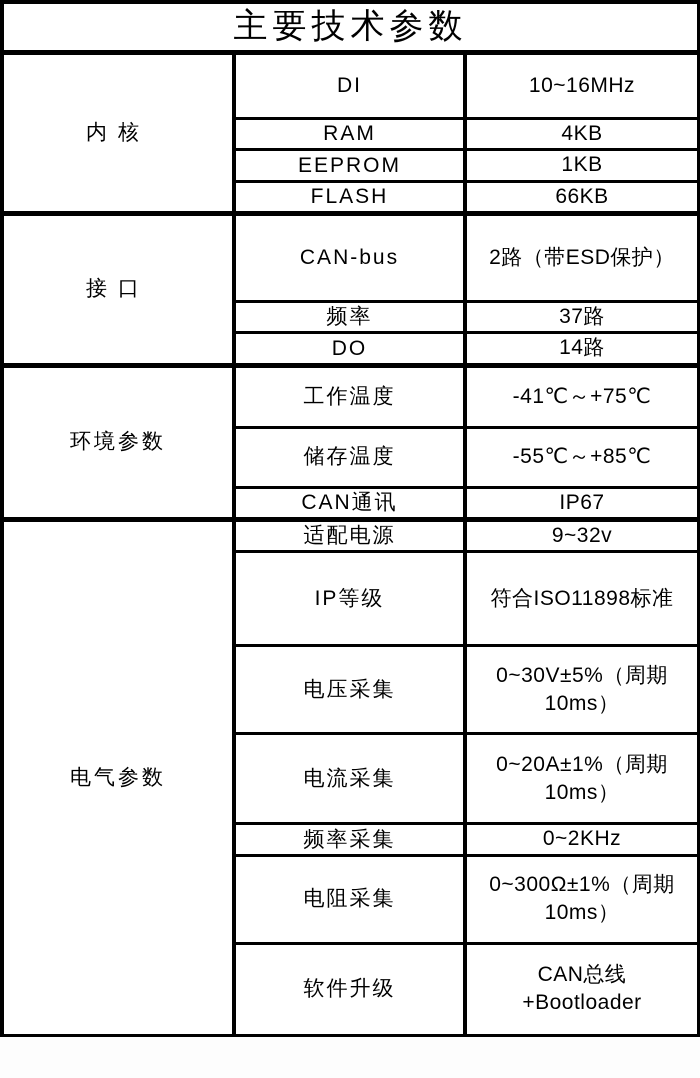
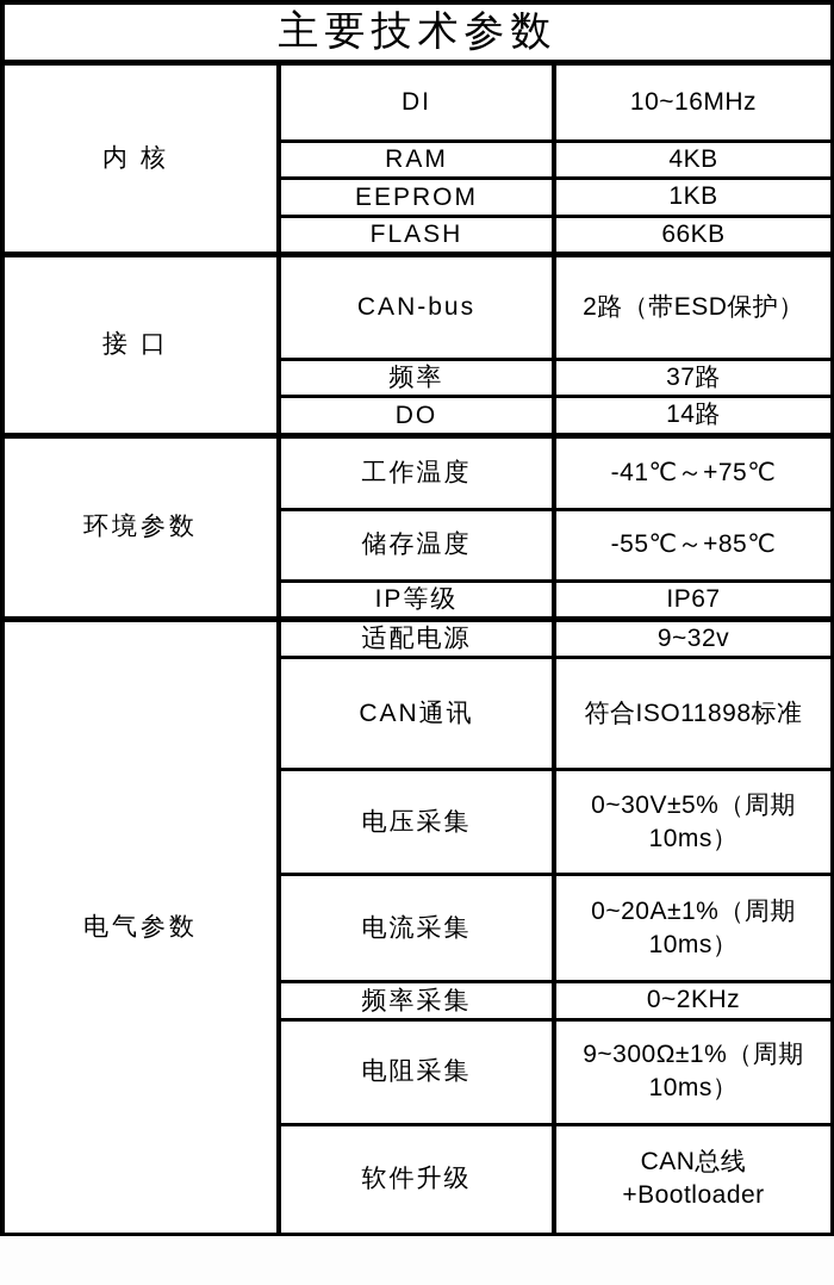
  主要技术参数
  内核	DI	10~16MHz
  RAM	4KB
  EEPROM	1KB
  FLASH	66KB
  接口	CAN-bus	2路（带ESD保护）
  频率	37路
  DO	14路
  环境参数	工作温度	-41℃～+75℃
  储存温度	-55℃～+85℃
- CAN通讯	IP67
+ IP等级	IP67
  电气参数	适配电源	9~32v
- IP等级	符合ISO11898标准
+ CAN通讯	符合ISO11898标准
  电压采集	0~30V±5%（周期 10ms）
  电流采集	0~20A±1%（周期 10ms）
  频率采集	0~2KHz
- 电阻采集	0~300Ω±1%（周期 10ms）
+ 电阻采集	9~300Ω±1%（周期 10ms）
  软件升级	CAN总线 +Bootloader
